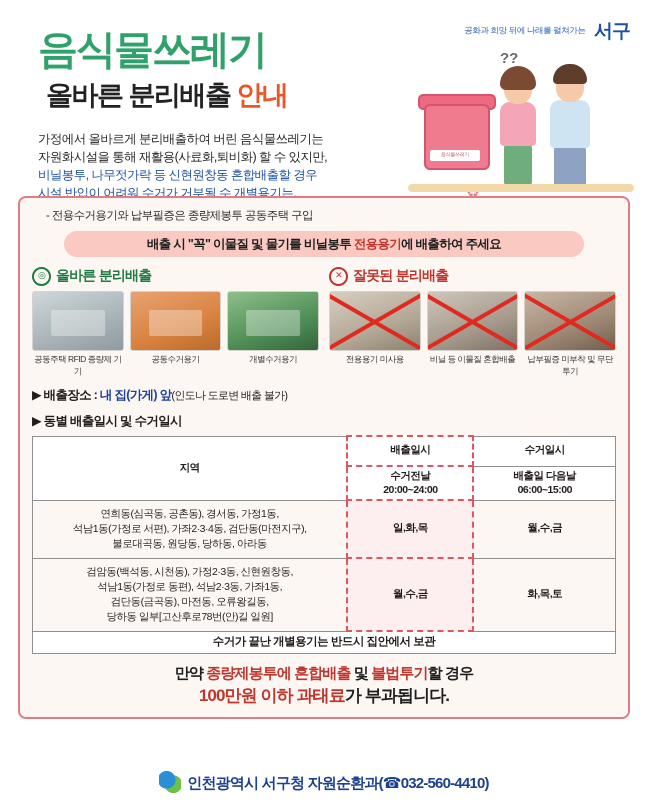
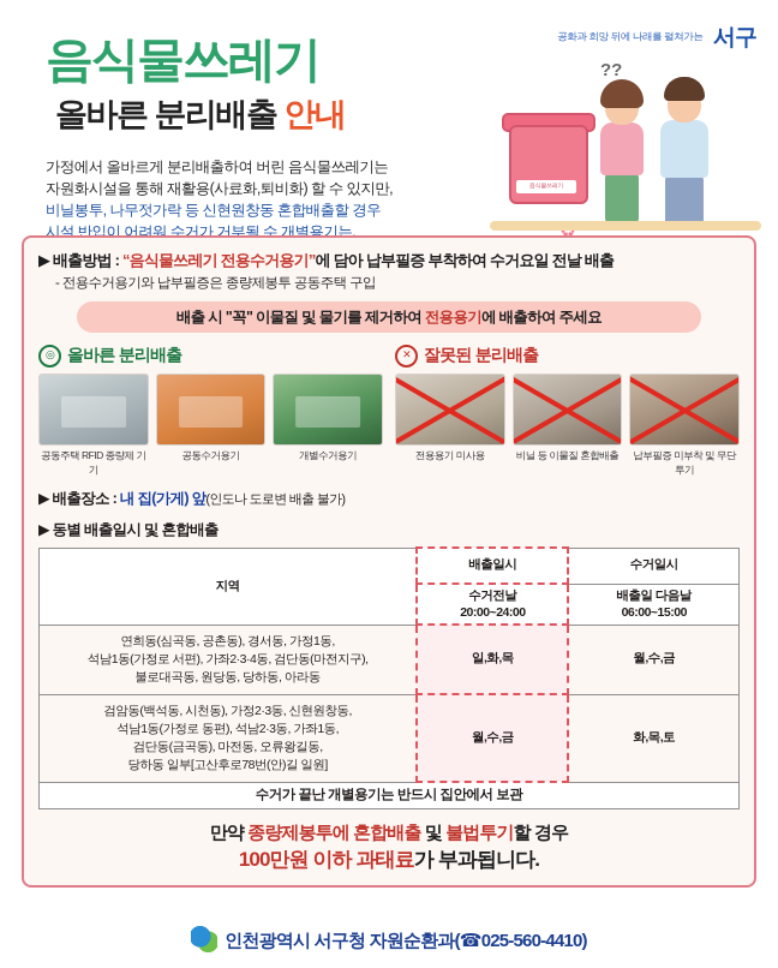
  음식물쓰레기
  올바른 분리배출 안내
  가정에서 올바르게 분리배출하여 버린 음식물쓰레기는
  자원화시설을 통해 재활용(사료화,퇴비화) 할 수 있지만,
  비닐봉투, 나무젓가락 등 신현원창동 혼합배출할 경우
  시설 반입이 어려워 수거가 거부될 수 개별용기는.
  공화과 희망 뒤에 나래를 펼쳐가는 서구
  ??
  ♻
+ ▶ 배출방법 : “음식물쓰레기 전용수거용기”에 담아 납부필증 부착하여 수거요일 전날 배출
  - 전용수거용기와 납부필증은 종량제봉투 공동주택 구입
- 배출 시 "꼭" 이물질 및 물기를 비닐봉투 전용용기에 배출하여 주세요
+ 배출 시 "꼭" 이물질 및 물기를 제거하여 전용용기에 배출하여 주세요
  ◎
  올바른 분리배출
  공동주택 RFID 종량제 기기
  공동수거용기
  개별수거용기
  ✕
  잘못된 분리배출
  전용용기 미사용
  비닐 등 이물질 혼합배출
  납부필증 미부착 및 무단투기
  ▶ 배출장소 : 내 집(가게) 앞(인도나 도로변 배출 불가)
- ▶ 동별 배출일시 및 수거일시
+ ▶ 동별 배출일시 및 혼합배출
  지역	배출일시	수거일시
  수거전날 20:00~24:00	배출일 다음날 06:00~15:00
  연희동(심곡동, 공촌동), 경서동, 가정1동, 석남1동(가정로 서편), 가좌2·3·4동, 검단동(마전지구), 불로대곡동, 원당동, 당하동, 아라동	일,화,목	월,수,금
  검암동(백석동, 시천동), 가정2·3동, 신현원창동, 석남1동(가정로 동편), 석남2·3동, 가좌1동, 검단동(금곡동), 마전동, 오류왕길동, 당하동 일부[고산후로78번(안)길 일원]	월,수,금	화,목,토
  수거가 끝난 개별용기는 반드시 집안에서 보관
  만약 종량제봉투에 혼합배출 및 불법투기할 경우
  100만원 이하 과태료가 부과됩니다.
- 인천광역시 서구청 자원순환과(☎032-560-4410)
+ 인천광역시 서구청 자원순환과(☎025-560-4410)
